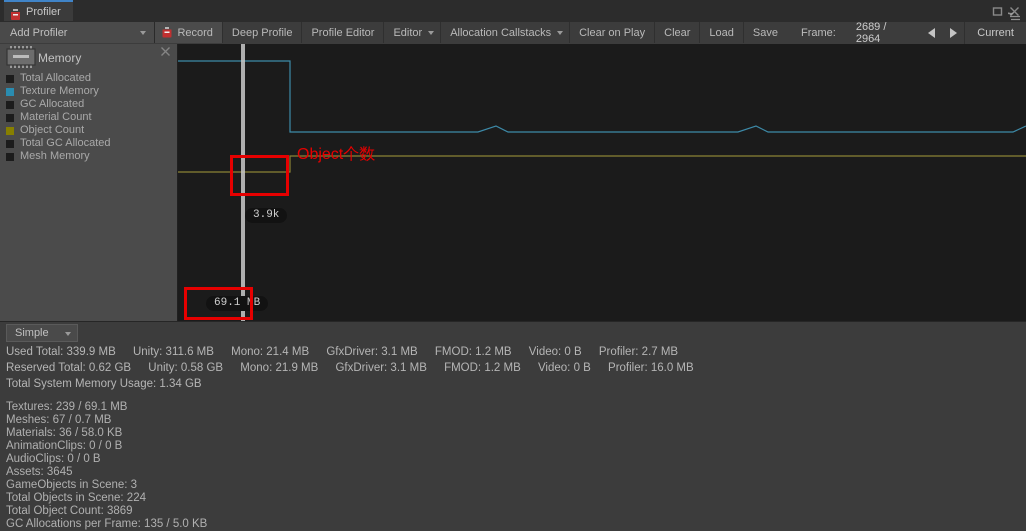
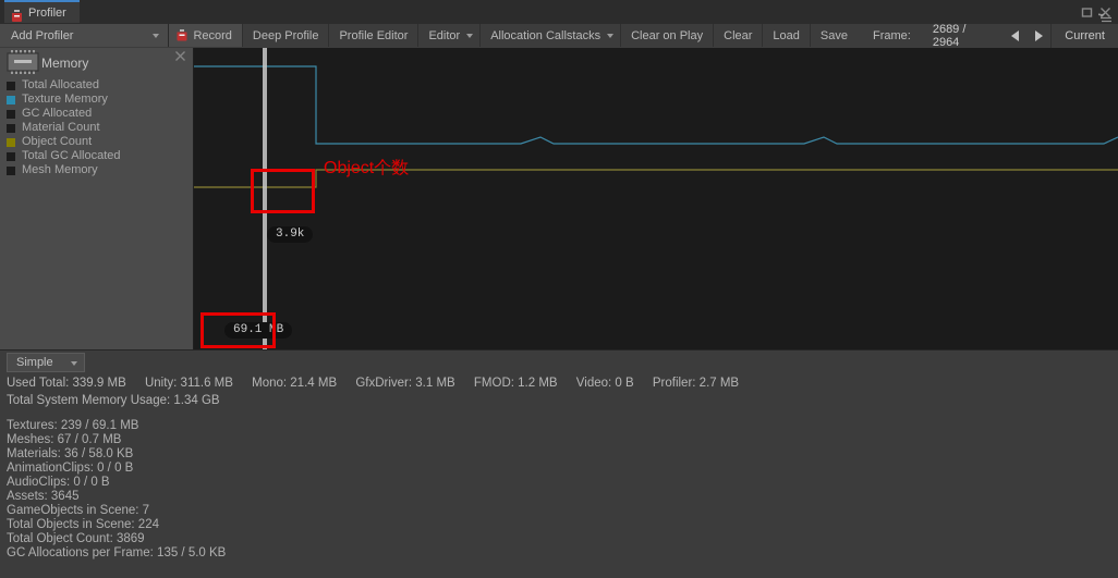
  Profiler
  Add Profiler
  Record
  Deep Profile
  Profile Editor
  Editor
  Allocation Callstacks
  Clear on Play
  Clear
  Load
  Save
  Frame:
  2689 / 2964
  Current
  Memory
  Total Allocated
  Texture Memory
  GC Allocated
  Material Count
  Object Count
  Total GC Allocated
  Mesh Memory
  3.9k
  69.1 MB
  Object个数
  Simple
  Used Total: 339.9 MB Unity: 311.6 MB Mono: 21.4 MB GfxDriver: 3.1 MB FMOD: 1.2 MB Video: 0 B Profiler: 2.7 MB
- Reserved Total: 0.62 GB Unity: 0.58 GB Mono: 21.9 MB GfxDriver: 3.1 MB FMOD: 1.2 MB Video: 0 B Profiler: 16.0 MB
  Total System Memory Usage: 1.34 GB
  Textures: 239 / 69.1 MB
  Meshes: 67 / 0.7 MB
  Materials: 36 / 58.0 KB
  AnimationClips: 0 / 0 B
  AudioClips: 0 / 0 B
  Assets: 3645
- GameObjects in Scene: 3
+ GameObjects in Scene: 7
  Total Objects in Scene: 224
  Total Object Count: 3869
  GC Allocations per Frame: 135 / 5.0 KB
